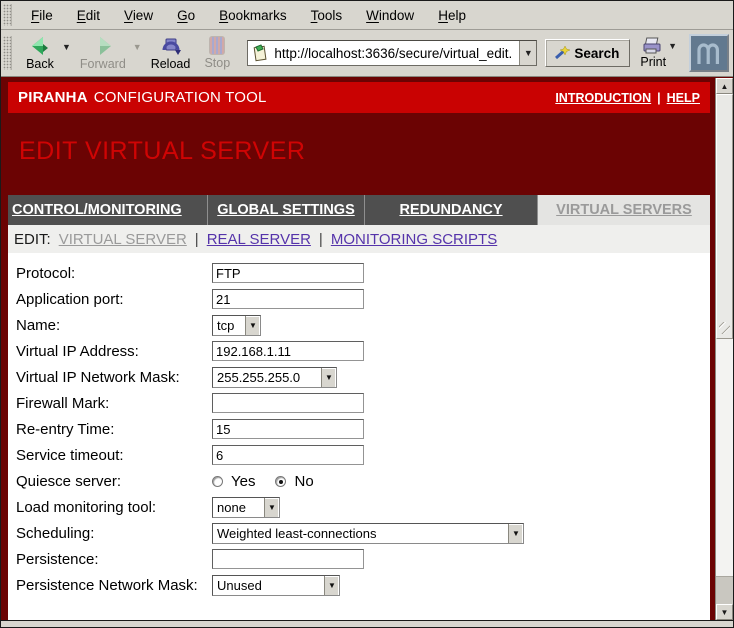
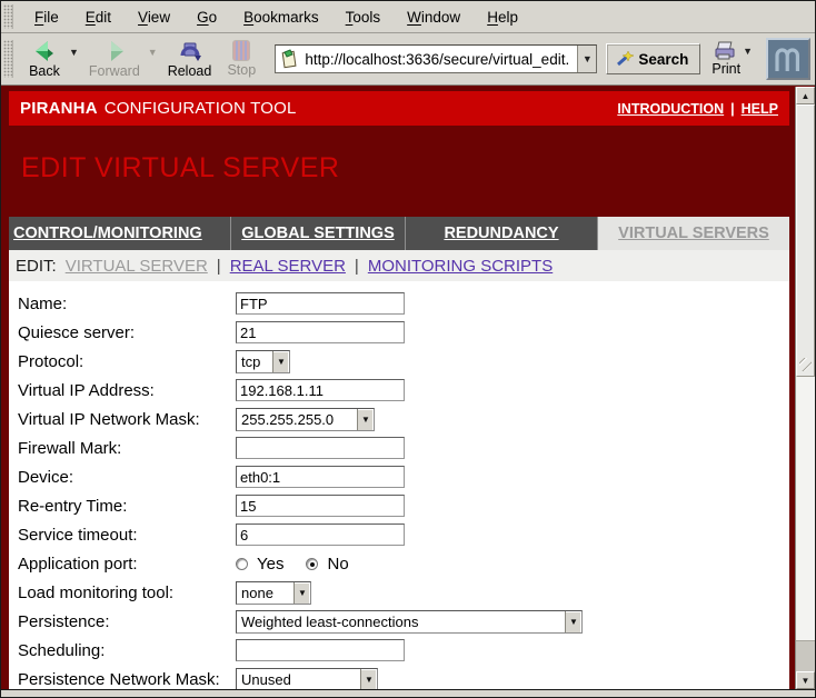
  File
  Edit
  View
  Go
  Bookmarks
  Tools
  Window
  Help
  Back
  ▼
  Forward
  ▼
  Reload
  Stop
  http://localhost:3636/secure/virtual_edit.
  ▼
  Search
  Print
  ▼
  PIRANHA
  CONFIGURATION TOOL
  INTRODUCTION
  |
  HELP
  EDIT VIRTUAL SERVER
  CONTROL/MONITORING
  GLOBAL SETTINGS
  REDUNDANCY
  VIRTUAL SERVERS
  EDIT:
  VIRTUAL SERVER
  |
  REAL SERVER
  |
  MONITORING SCRIPTS
- Protocol:
+ Name:
  FTP
- Application port:
+ Quiesce server:
  21
- Name:
+ Protocol:
  tcp
  ▼
  Virtual IP Address:
  192.168.1.11
  Virtual IP Network Mask:
  255.255.255.0
  ▼
  Firewall Mark:
+ Device:
+ eth0:1
  Re-entry Time:
  15
  Service timeout:
  6
- Quiesce server:
+ Application port:
  Yes
  No
  Load monitoring tool:
  none
  ▼
- Scheduling:
+ Persistence:
  Weighted least-connections
  ▼
- Persistence:
+ Scheduling:
  Persistence Network Mask:
  Unused
  ▼
  ▲
  ▼
